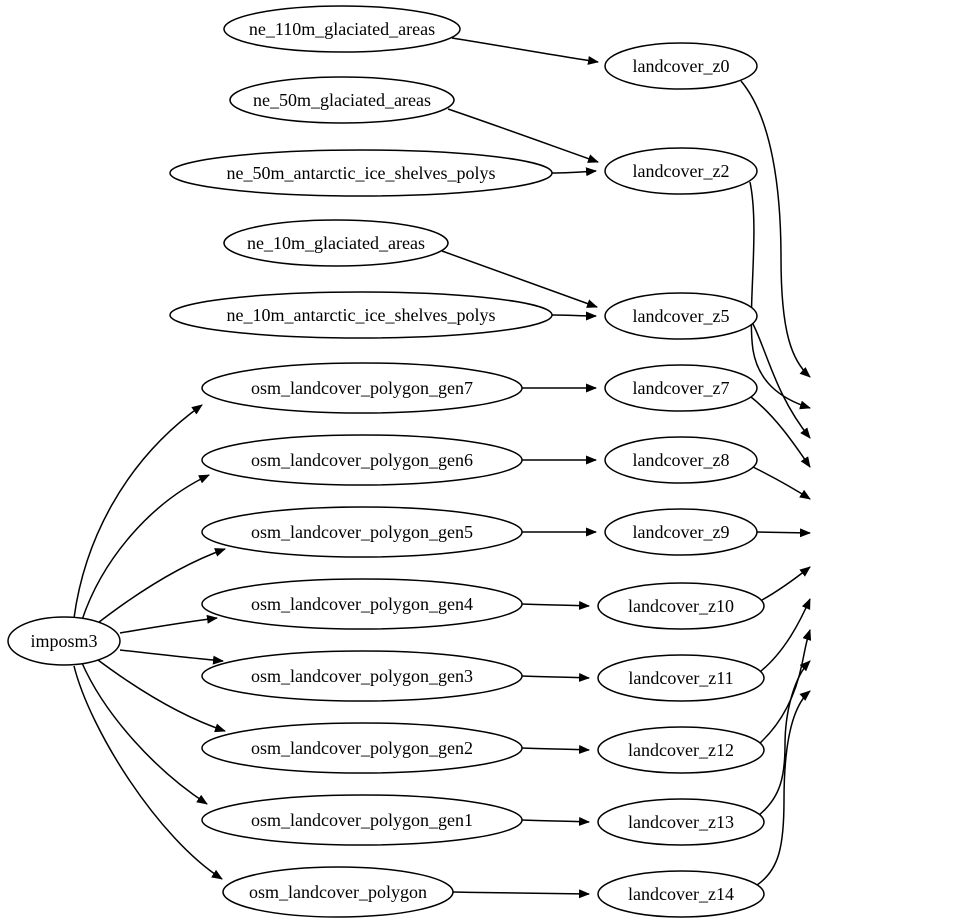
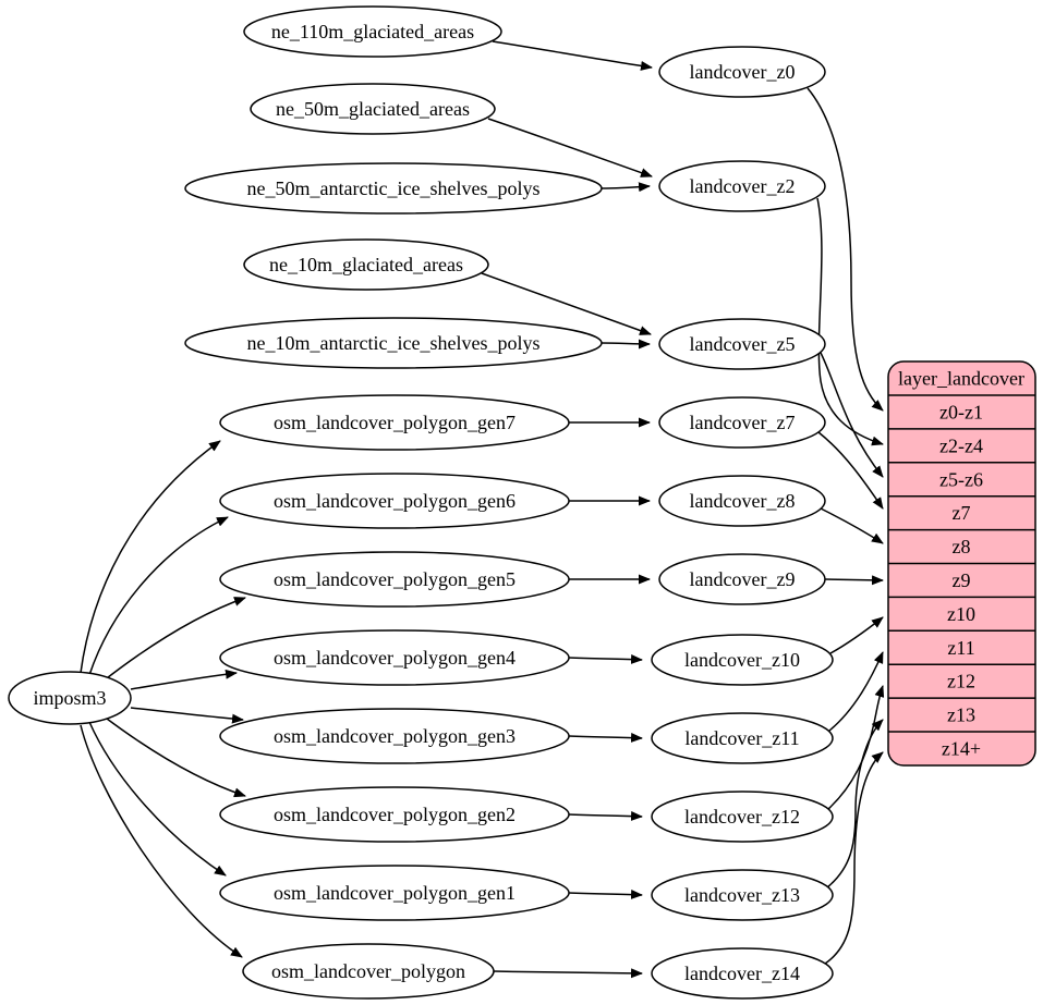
  imposm3
  ne_110m_glaciated_areas
  ne_50m_glaciated_areas
  ne_50m_antarctic_ice_shelves_polys
  ne_10m_glaciated_areas
  ne_10m_antarctic_ice_shelves_polys
  osm_landcover_polygon_gen7
  osm_landcover_polygon_gen6
  osm_landcover_polygon_gen5
  osm_landcover_polygon_gen4
  osm_landcover_polygon_gen3
  osm_landcover_polygon_gen2
  osm_landcover_polygon_gen1
  osm_landcover_polygon
  landcover_z0
  landcover_z2
  landcover_z5
  landcover_z7
  landcover_z8
  landcover_z9
  landcover_z10
  landcover_z11
  landcover_z12
  landcover_z13
  landcover_z14
+ layer_landcover
+ z0-z1
+ z2-z4
+ z5-z6
+ z7
+ z8
+ z9
+ z10
+ z11
+ z12
+ z13
+ z14+
